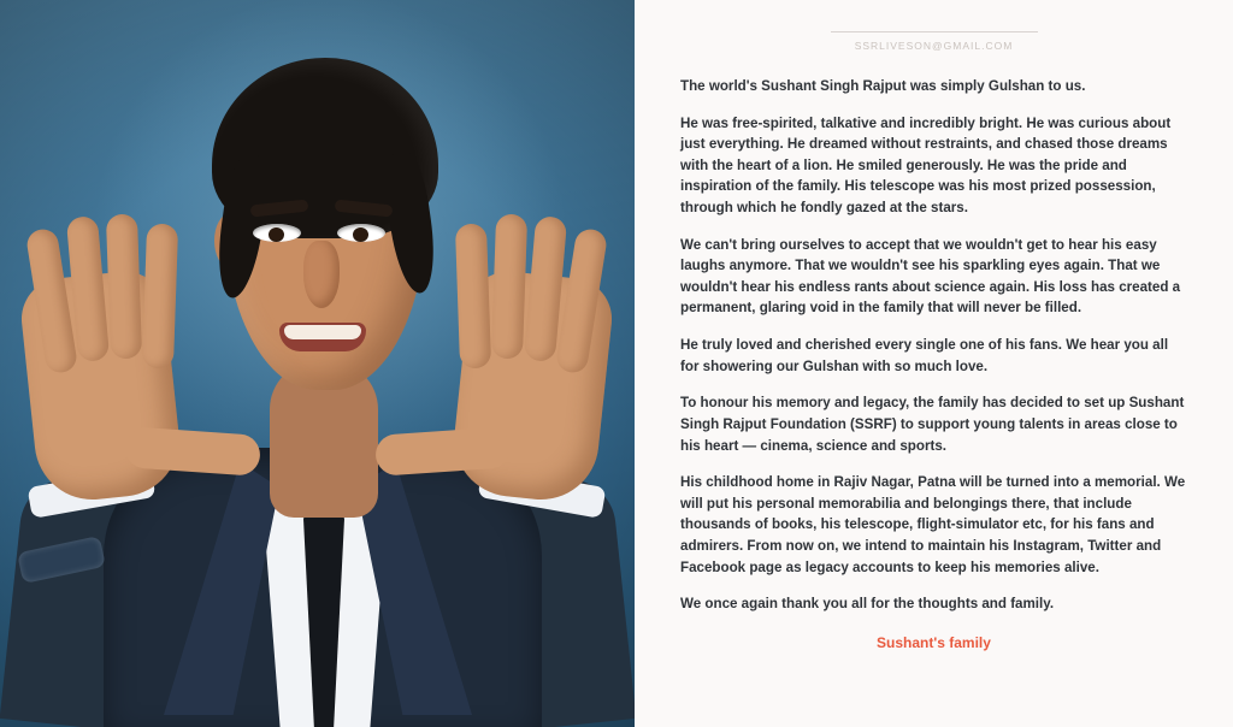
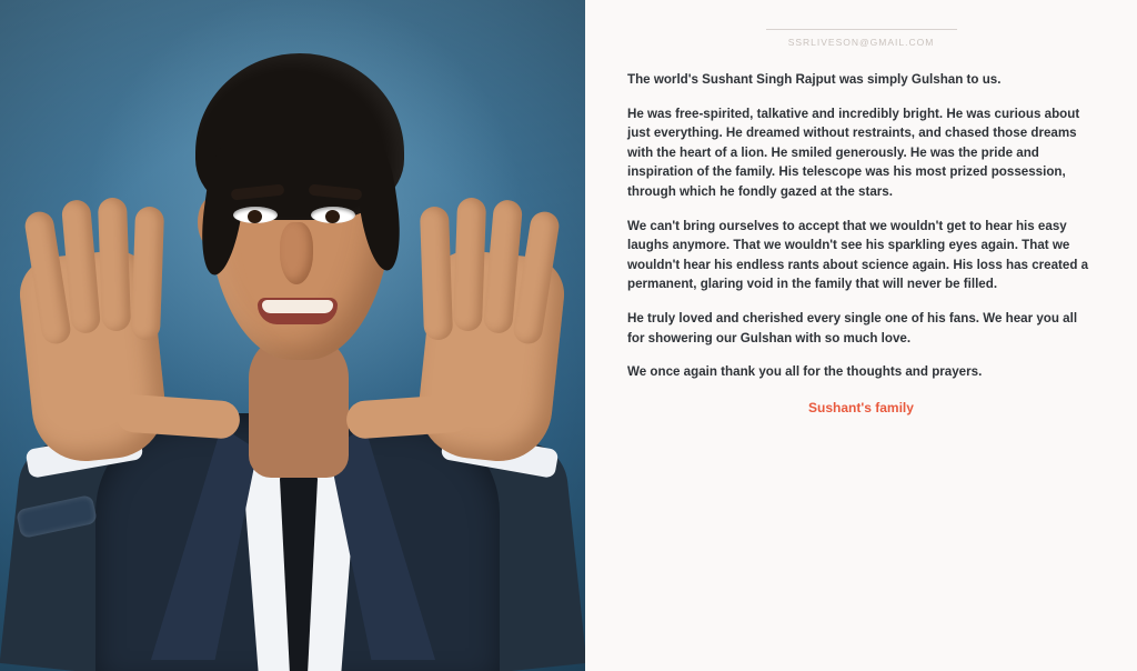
  SSRLIVESON@GMAIL.COM
  The world's Sushant Singh Rajput was simply Gulshan to us.
  He was free-spirited, talkative and incredibly bright. He was curious about just everything. He dreamed without restraints, and chased those dreams with the heart of a lion. He smiled generously. He was the pride and inspiration of the family. His telescope was his most prized possession, through which he fondly gazed at the stars.
  We can't bring ourselves to accept that we wouldn't get to hear his easy laughs anymore. That we wouldn't see his sparkling eyes again. That we wouldn't hear his endless rants about science again. His loss has created a permanent, glaring void in the family that will never be filled.
  He truly loved and cherished every single one of his fans. We hear you all for showering our Gulshan with so much love.
- To honour his memory and legacy, the family has decided to set up Sushant Singh Rajput Foundation (SSRF) to support young talents in areas close to his heart — cinema, science and sports.
- His childhood home in Rajiv Nagar, Patna will be turned into a memorial. We will put his personal memorabilia and belongings there, that include thousands of books, his telescope, flight-simulator etc, for his fans and admirers. From now on, we intend to maintain his Instagram, Twitter and Facebook page as legacy accounts to keep his memories alive.
- We once again thank you all for the thoughts and family.
+ We once again thank you all for the thoughts and prayers.
  Sushant's family
